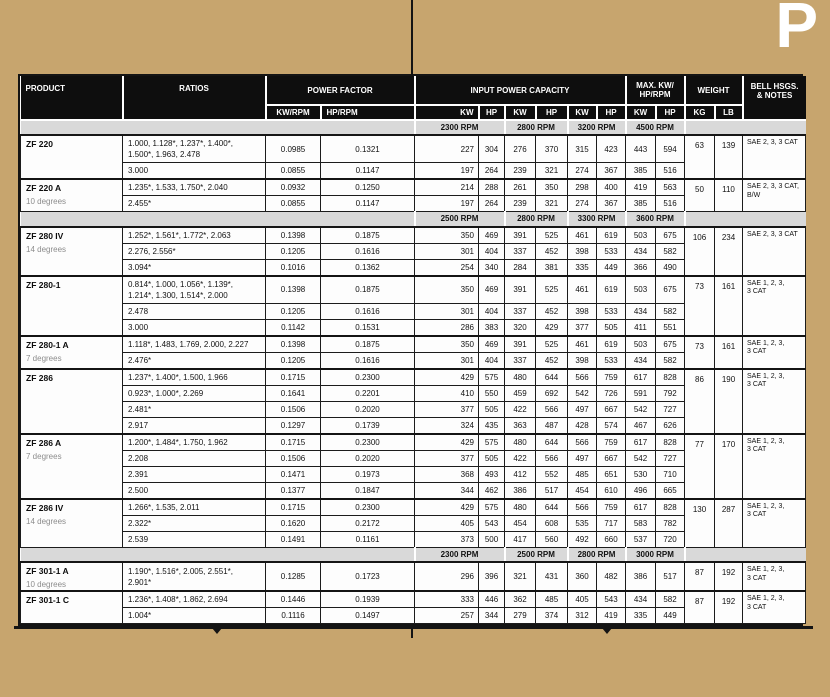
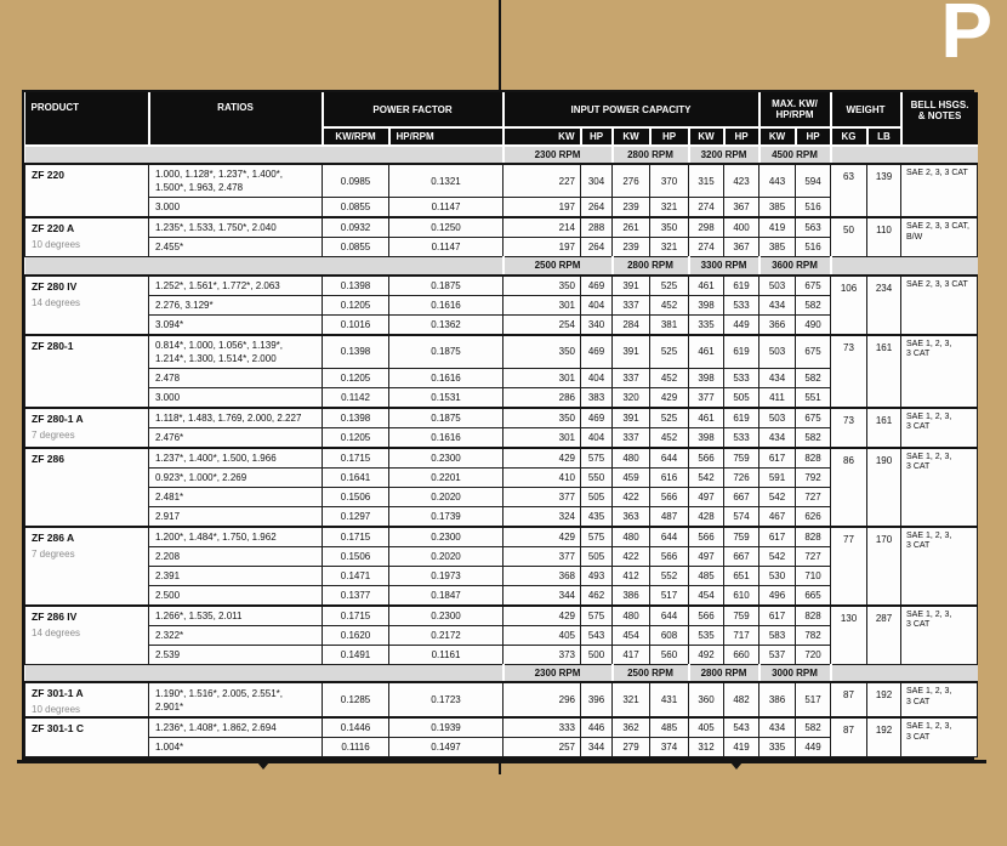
  P
  PRODUCT	RATIOS	POWER FACTOR	INPUT POWER CAPACITY	MAX. KW/ HP/RPM	WEIGHT	BELL HSGS. & NOTES
  KW/RPM	HP/RPM	KW	HP	KW	HP	KW	HP	KW	HP	KG	LB
  	2300 RPM	2800 RPM	3200 RPM	4500 RPM
  ZF 220	1.000, 1.128*, 1.237*, 1.400*,1.500*, 1.963, 2.478	0.0985	0.1321	227	304	276	370	315	423	443	594	63	139
  3.000	0.0855	0.1147	197	264	239	321	274	367	385	516
  ZF 220 A10 degrees	1.235*, 1.533, 1.750*, 2.040	0.0932	0.1250	214	288	261	350	298	400	419	563	50	110
  2.455*	0.0855	0.1147	197	264	239	321	274	367	385	516
  	2500 RPM	2800 RPM	3300 RPM	3600 RPM
  ZF 280 IV14 degrees	1.252*, 1.561*, 1.772*, 2.063	0.1398	0.1875	350	469	391	525	461	619	503	675	106	234
- 2.276, 2.556*	0.1205	0.1616	301	404	337	452	398	533	434	582
+ 2.276, 3.129*	0.1205	0.1616	301	404	337	452	398	533	434	582
  3.094*	0.1016	0.1362	254	340	284	381	335	449	366	490
  ZF 280-1	0.814*, 1.000, 1.056*, 1.139*,1.214*, 1.300, 1.514*, 2.000	0.1398	0.1875	350	469	391	525	461	619	503	675	73	161
  2.478	0.1205	0.1616	301	404	337	452	398	533	434	582
  3.000	0.1142	0.1531	286	383	320	429	377	505	411	551
  ZF 280-1 A7 degrees	1.118*, 1.483, 1.769, 2.000, 2.227	0.1398	0.1875	350	469	391	525	461	619	503	675	73	161
  2.476*	0.1205	0.1616	301	404	337	452	398	533	434	582
  ZF 286	1.237*, 1.400*, 1.500, 1.966	0.1715	0.2300	429	575	480	644	566	759	617	828	86	190
- 0.923*, 1.000*, 2.269	0.1641	0.2201	410	550	459	692	542	726	591	792
+ 0.923*, 1.000*, 2.269	0.1641	0.2201	410	550	459	616	542	726	591	792
  2.481*	0.1506	0.2020	377	505	422	566	497	667	542	727
  2.917	0.1297	0.1739	324	435	363	487	428	574	467	626
  ZF 286 A7 degrees	1.200*, 1.484*, 1.750, 1.962	0.1715	0.2300	429	575	480	644	566	759	617	828	77	170
  2.208	0.1506	0.2020	377	505	422	566	497	667	542	727
  2.391	0.1471	0.1973	368	493	412	552	485	651	530	710
  2.500	0.1377	0.1847	344	462	386	517	454	610	496	665
  ZF 286 IV14 degrees	1.266*, 1.535, 2.011	0.1715	0.2300	429	575	480	644	566	759	617	828	130	287
  2.322*	0.1620	0.2172	405	543	454	608	535	717	583	782
  2.539	0.1491	0.1161	373	500	417	560	492	660	537	720
  	2300 RPM	2500 RPM	2800 RPM	3000 RPM
  ZF 301-1 A10 degrees	1.190*, 1.516*, 2.005, 2.551*,2.901*	0.1285	0.1723	296	396	321	431	360	482	386	517	87	192
  ZF 301-1 C	1.236*, 1.408*, 1.862, 2.694	0.1446	0.1939	333	446	362	485	405	543	434	582	87	192
  1.004*	0.1116	0.1497	257	344	279	374	312	419	335	449
